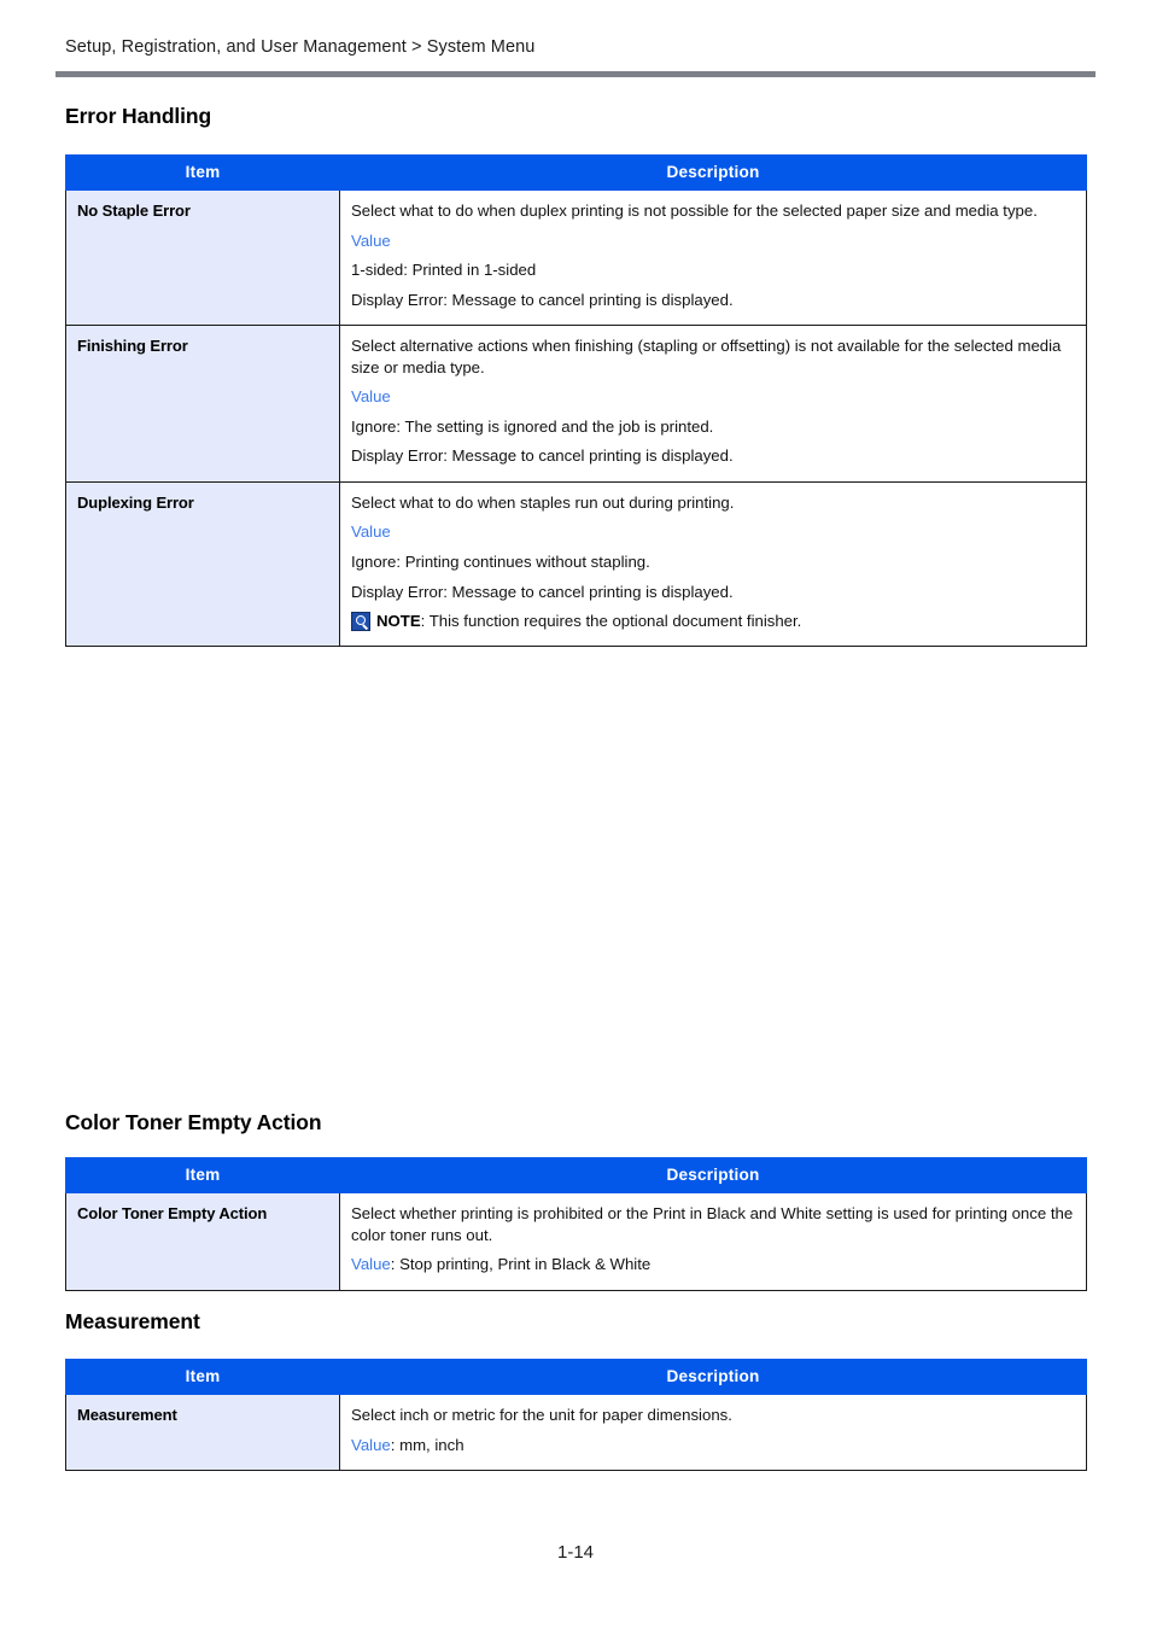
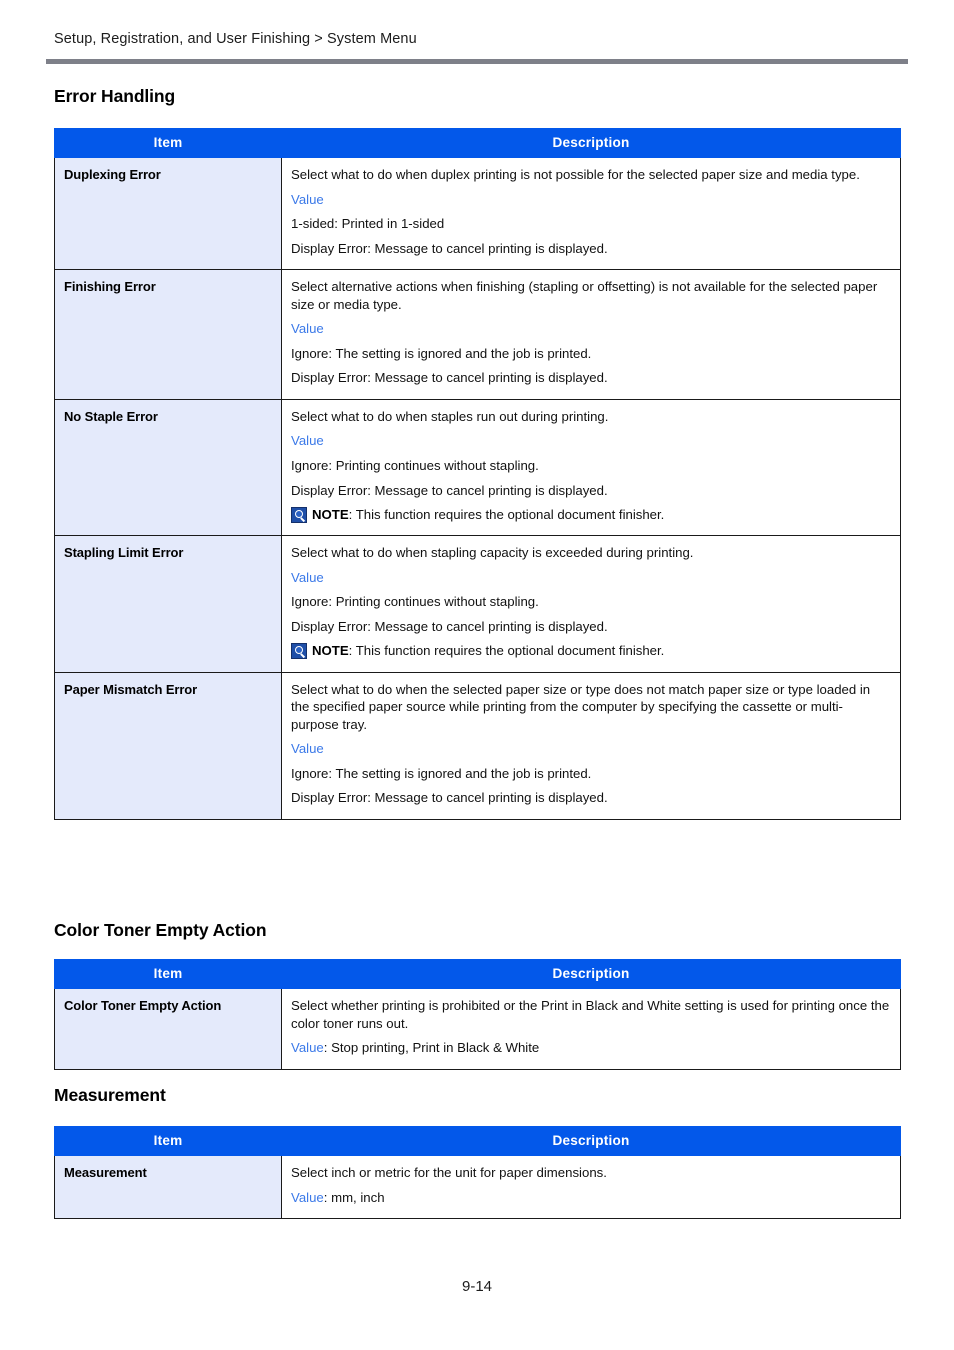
- Setup, Registration, and User Management > System Menu
+ Setup, Registration, and User Finishing > System Menu
  Error Handling
  Item	Description
- No Staple Error	Select what to do when duplex printing is not possible for the selected paper size and media type. Value 1-sided: Printed in 1-sided Display Error: Message to cancel printing is displayed.
+ Duplexing Error	Select what to do when duplex printing is not possible for the selected paper size and media type. Value 1-sided: Printed in 1-sided Display Error: Message to cancel printing is displayed.
- Finishing Error	Select alternative actions when finishing (stapling or offsetting) is not available for the selected media size or media type. Value Ignore: The setting is ignored and the job is printed. Display Error: Message to cancel printing is displayed.
+ Finishing Error	Select alternative actions when finishing (stapling or offsetting) is not available for the selected paper size or media type. Value Ignore: The setting is ignored and the job is printed. Display Error: Message to cancel printing is displayed.
- Duplexing Error	Select what to do when staples run out during printing. Value Ignore: Printing continues without stapling. Display Error: Message to cancel printing is displayed. NOTE: This function requires the optional document finisher.
+ No Staple Error	Select what to do when staples run out during printing. Value Ignore: Printing continues without stapling. Display Error: Message to cancel printing is displayed. NOTE: This function requires the optional document finisher.
+ Stapling Limit Error	Select what to do when stapling capacity is exceeded during printing. Value Ignore: Printing continues without stapling. Display Error: Message to cancel printing is displayed. NOTE: This function requires the optional document finisher.
+ Paper Mismatch Error	Select what to do when the selected paper size or type does not match paper size or type loaded in the specified paper source while printing from the computer by specifying the cassette or multi-purpose tray. Value Ignore: The setting is ignored and the job is printed. Display Error: Message to cancel printing is displayed.
  Color Toner Empty Action
  Item	Description
  Color Toner Empty Action	Select whether printing is prohibited or the Print in Black and White setting is used for printing once the color toner runs out. Value: Stop printing, Print in Black & White
  Measurement
  Item	Description
  Measurement	Select inch or metric for the unit for paper dimensions. Value: mm, inch
- 1-14
+ 9-14
